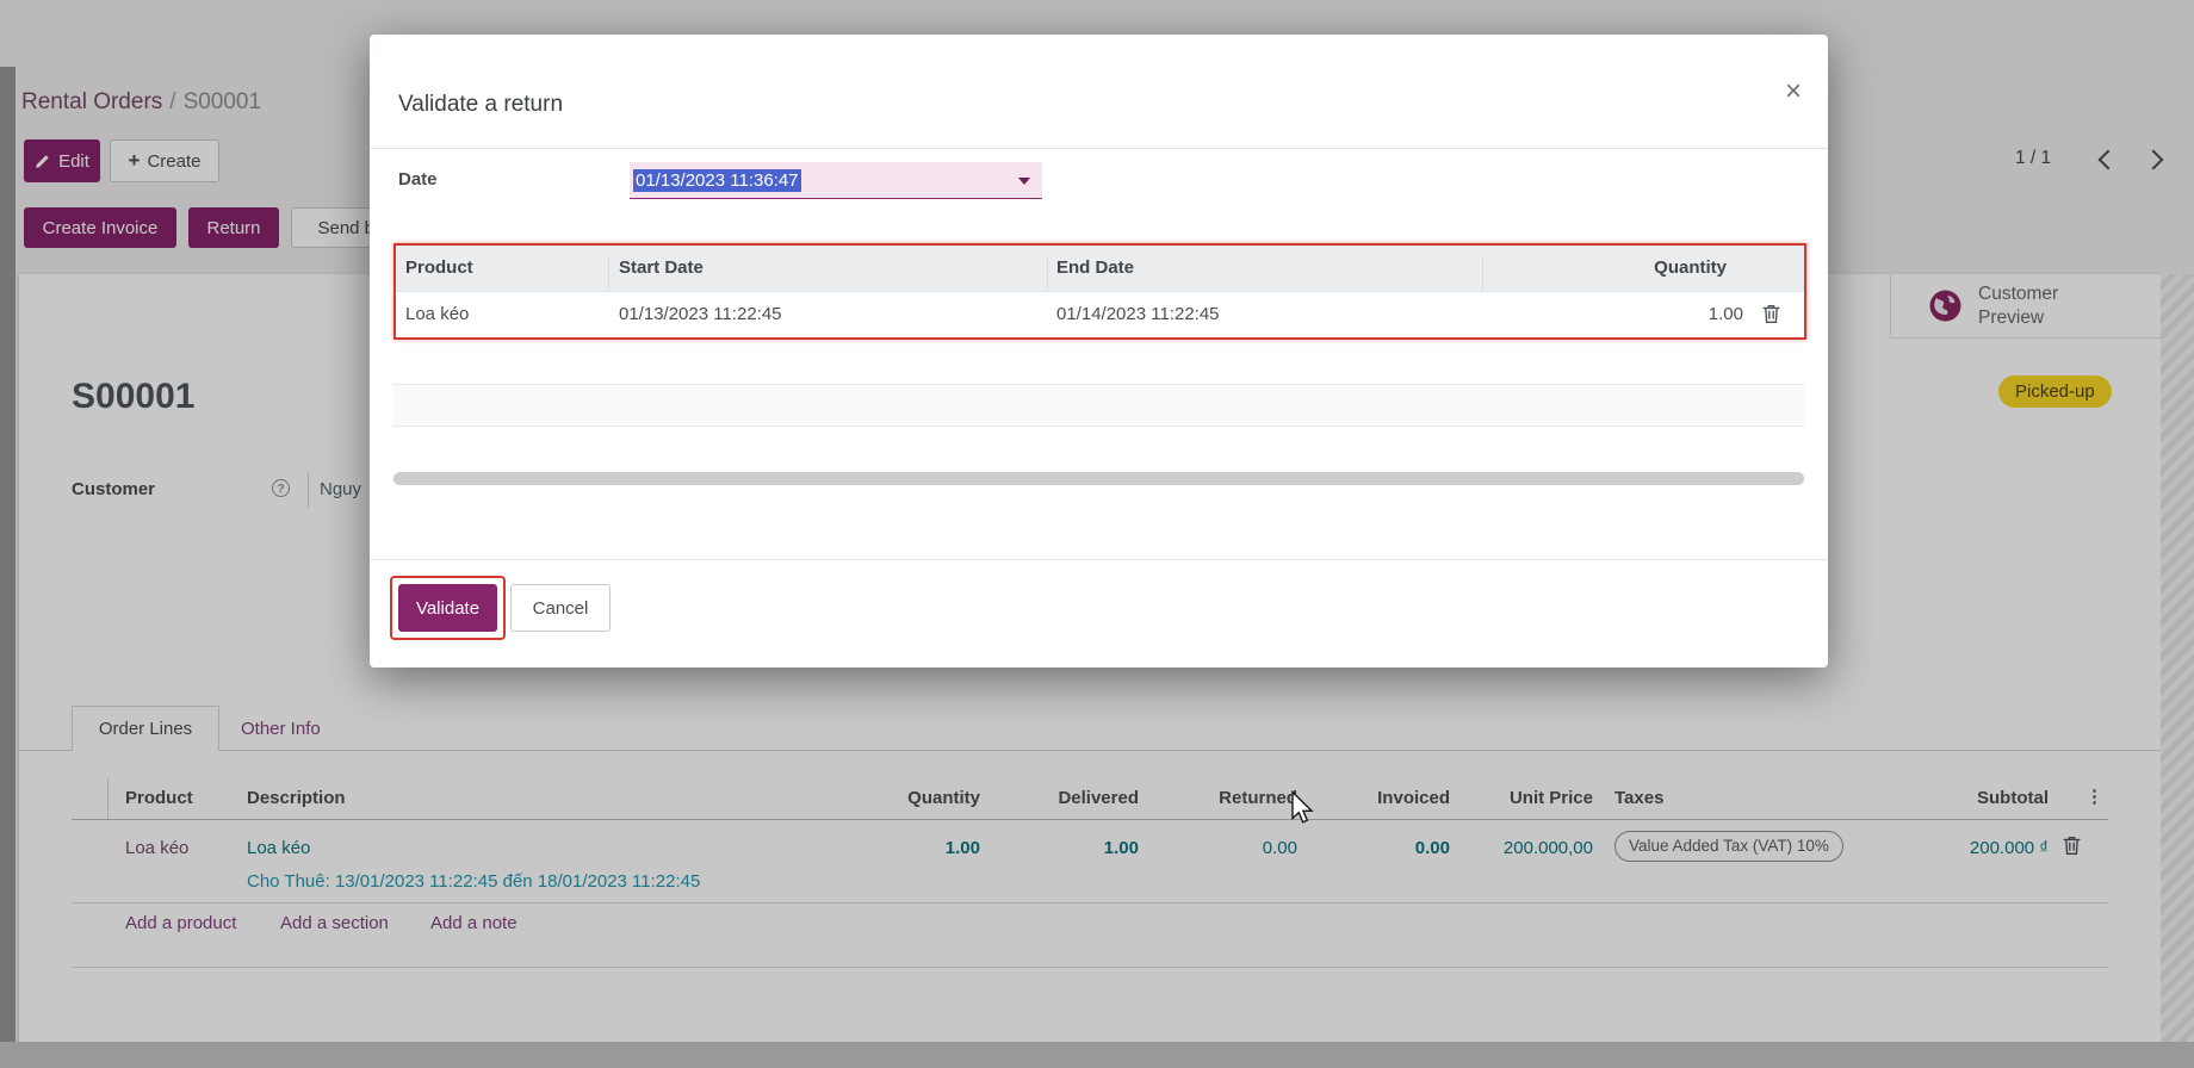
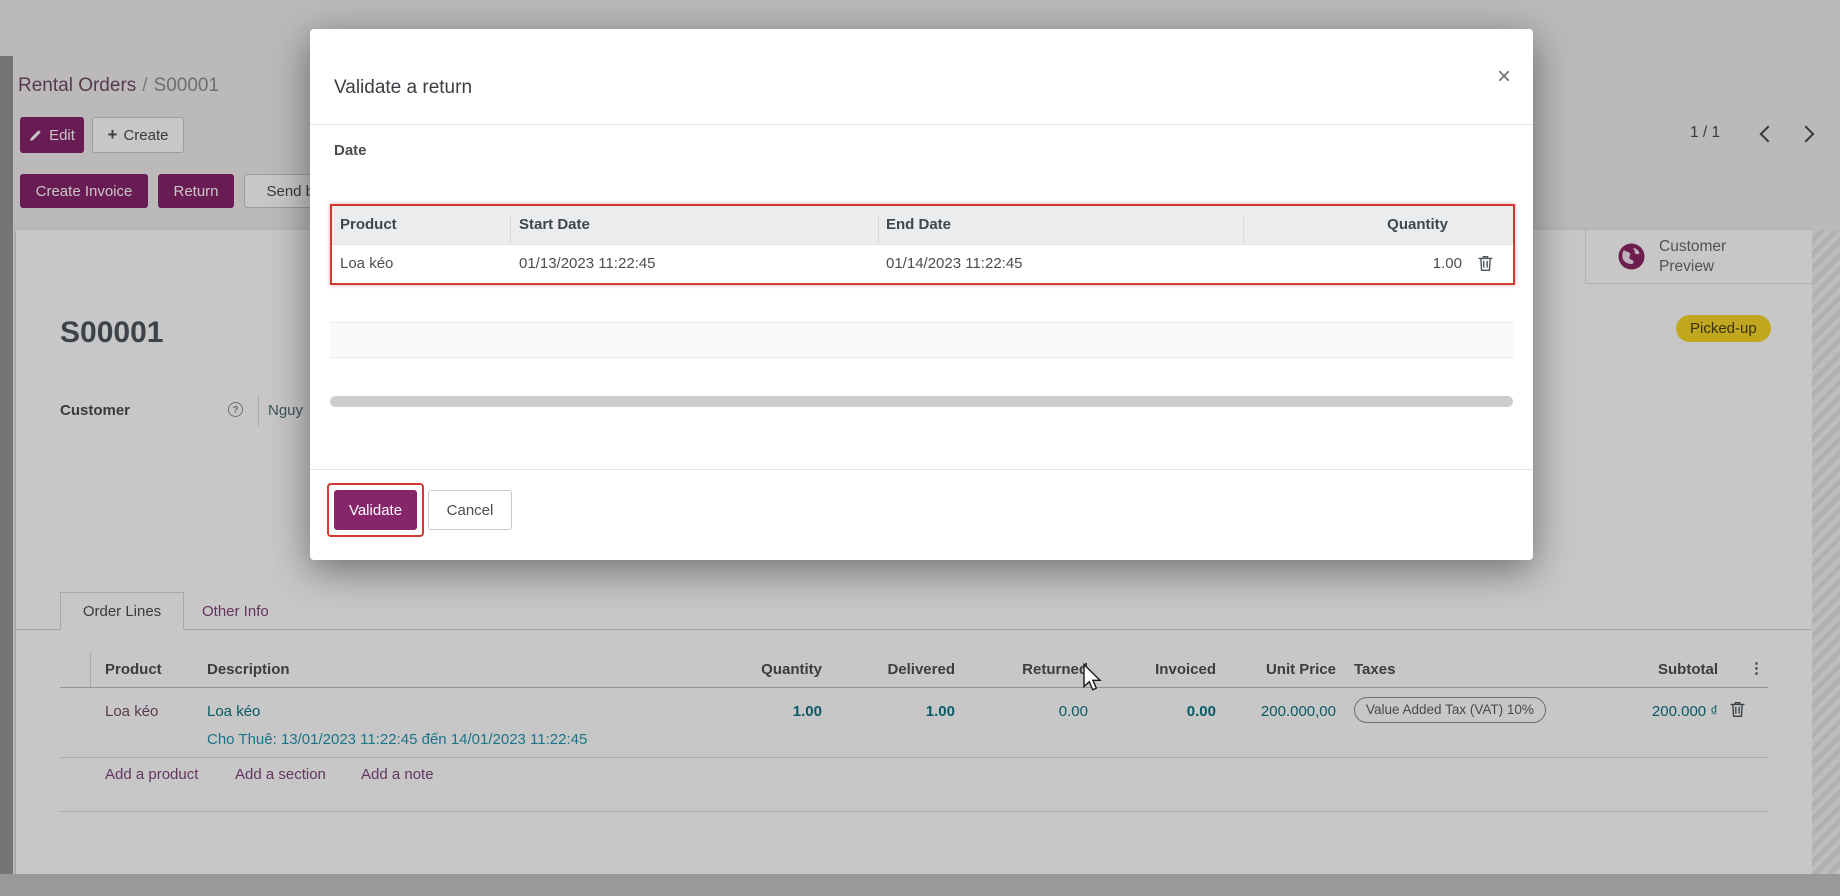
  Rental Orders / S00001
  Edit
  +
  Create
  1 / 1
  Create Invoice
  Return
  Customer
  Preview
  S00001
  Picked-up
  Customer
  ?
  Nguy
  Order Lines
  Other Info
  Product
  Description
  Quantity
  Delivered
  Returne
  Invoiced
  Unit Price
  Taxes
  Subtotal
  ⋮
  Loa kéo
  Loa kéo
- Cho Thuê: 13/01/2023 11:22:45 đến 18/01/2023 11:22:45
+ Cho Thuê: 13/01/2023 11:22:45 đến 14/01/2023 11:22:45
  1.00
  1.00
  0.00
  0.00
  200.000,00
  Value Added Tax (VAT) 10%
  200.000 ₫
  Add a product
  Add a section
  Add a note
  Validate a return
  ×
  Date
- 01/13/2023 11:36:47
  Product
  Start Date
  End Date
  Quantity
  Loa kéo
  01/13/2023 11:22:45
  01/14/2023 11:22:45
  1.00
  Validate
  Cancel
